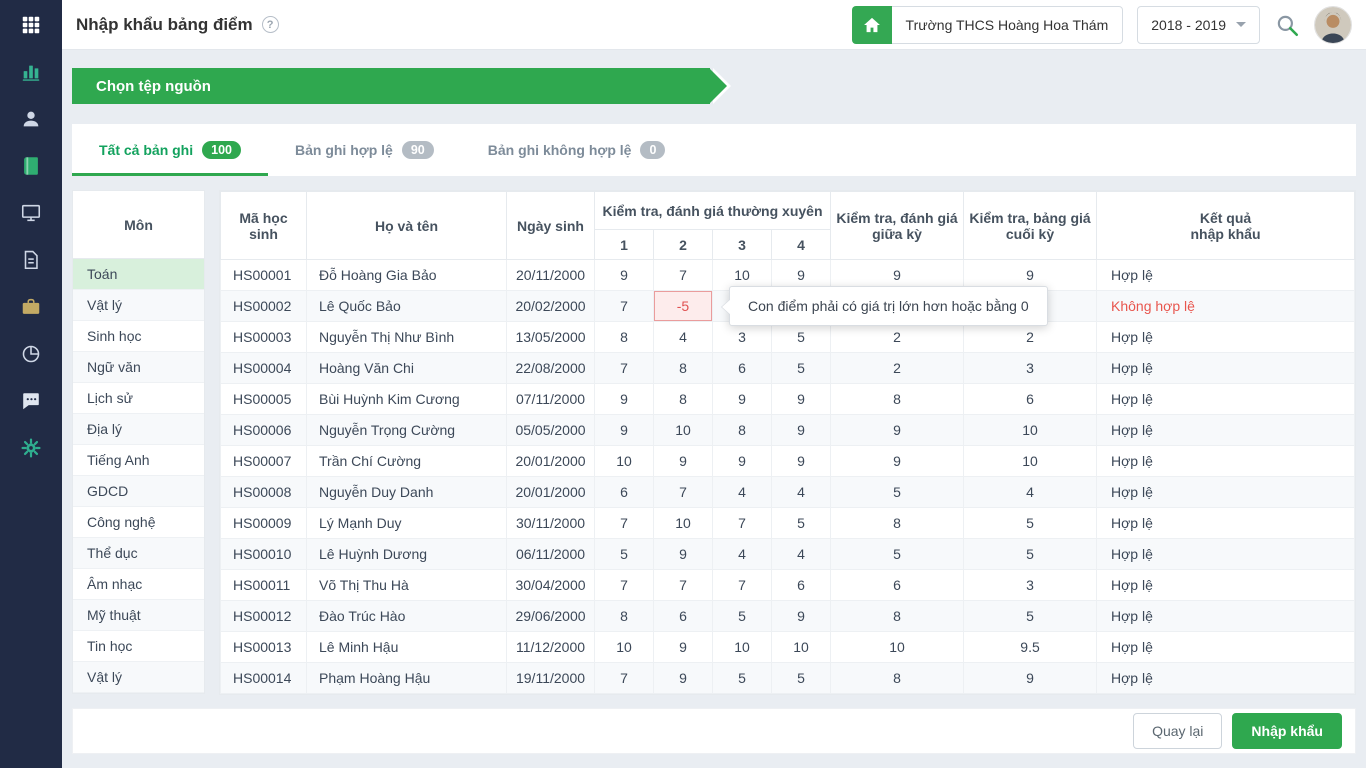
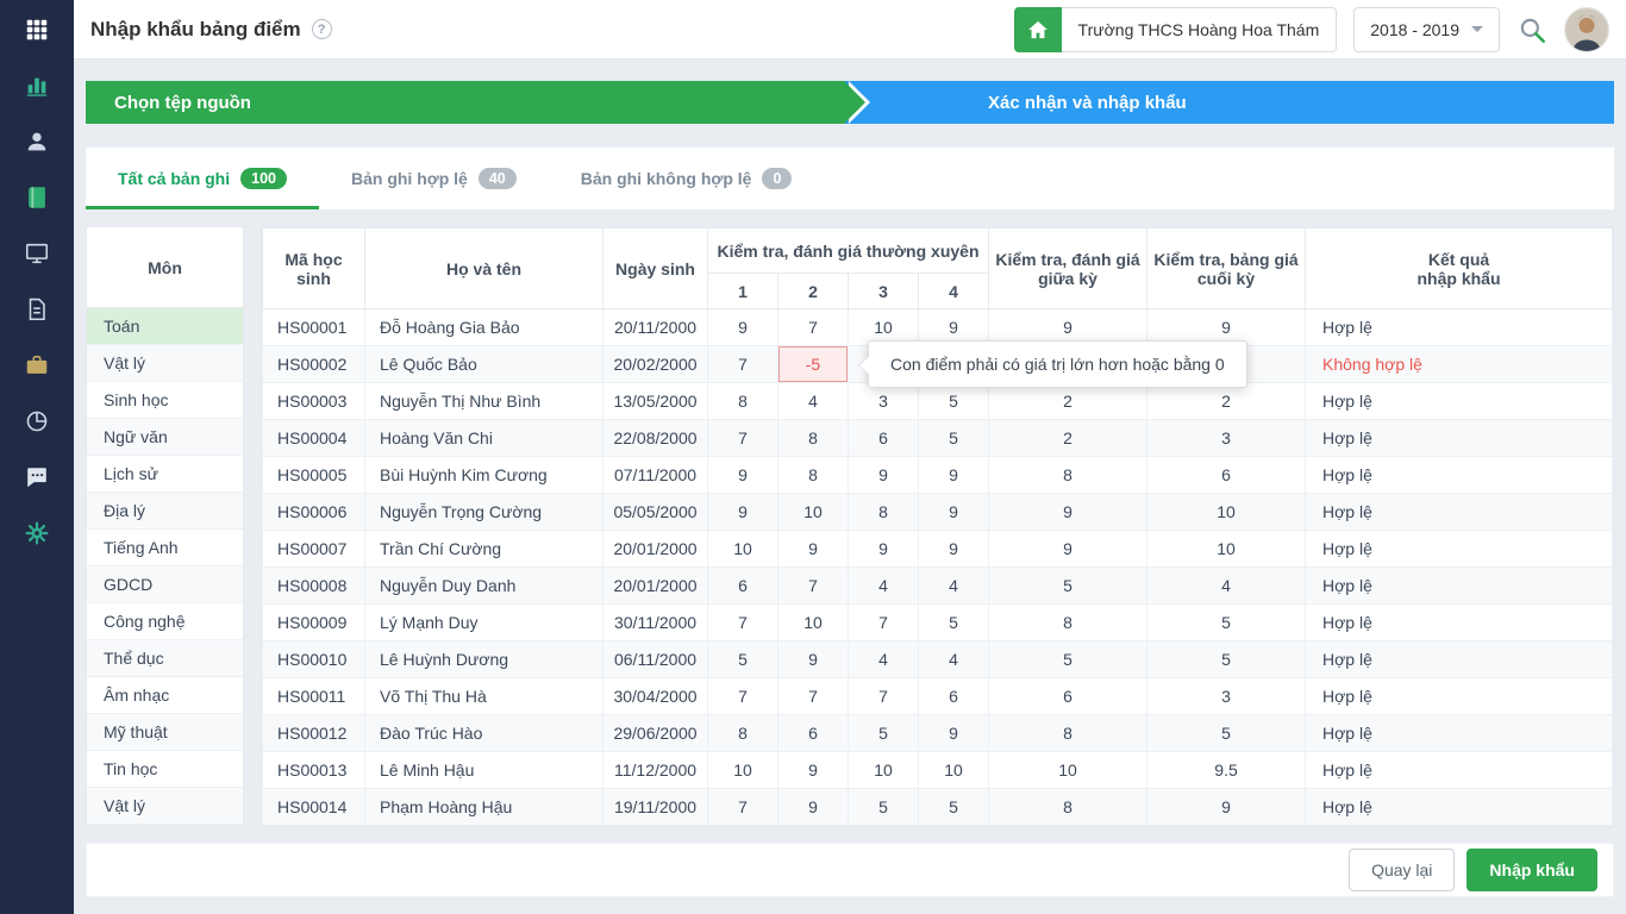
  Nhập khẩu bảng điểm
  ?
  Trường THCS Hoàng Hoa Thám
  2018 - 2019
  Chọn tệp nguồn
+ Xác nhận và nhập khẩu
  Tất cả bản ghi
  100
  Bản ghi hợp lệ
- 90
+ 40
  Bản ghi không hợp lệ
  0
  Môn
  Toán
  Vật lý
  Sinh học
  Ngữ văn
  Lịch sử
  Địa lý
  Tiếng Anh
  GDCD
  Công nghệ
  Thể dục
  Âm nhạc
  Mỹ thuật
  Tin học
  Vật lý
  Mã học sinh	Họ và tên	Ngày sinh	Kiểm tra, đánh giá thường xuyên	Kiểm tra, đánh giá giữa kỳ	Kiểm tra, bảng giá cuối kỳ	Kết quả nhập khẩu
  1	2	3	4
  HS00001	Đỗ Hoàng Gia Bảo	20/11/2000	9	7	10	9	9	9	Hợp lệ
  HS00002	Lê Quốc Bảo	20/02/2000	7	-5					Không hợp lệ
  HS00003	Nguyễn Thị Như Bình	13/05/2000	8	4	3	5	2	2	Hợp lệ
  HS00004	Hoàng Văn Chi	22/08/2000	7	8	6	5	2	3	Hợp lệ
  HS00005	Bùi Huỳnh Kim Cương	07/11/2000	9	8	9	9	8	6	Hợp lệ
  HS00006	Nguyễn Trọng Cường	05/05/2000	9	10	8	9	9	10	Hợp lệ
  HS00007	Trần Chí Cường	20/01/2000	10	9	9	9	9	10	Hợp lệ
  HS00008	Nguyễn Duy Danh	20/01/2000	6	7	4	4	5	4	Hợp lệ
  HS00009	Lý Mạnh Duy	30/11/2000	7	10	7	5	8	5	Hợp lệ
  HS00010	Lê Huỳnh Dương	06/11/2000	5	9	4	4	5	5	Hợp lệ
  HS00011	Võ Thị Thu Hà	30/04/2000	7	7	7	6	6	3	Hợp lệ
  HS00012	Đào Trúc Hào	29/06/2000	8	6	5	9	8	5	Hợp lệ
  HS00013	Lê Minh Hậu	11/12/2000	10	9	10	10	10	9.5	Hợp lệ
  HS00014	Phạm Hoàng Hậu	19/11/2000	7	9	5	5	8	9	Hợp lệ
  Con điểm phải có giá trị lớn hơn hoặc bằng 0
  Quay lại
  Nhập khẩu
